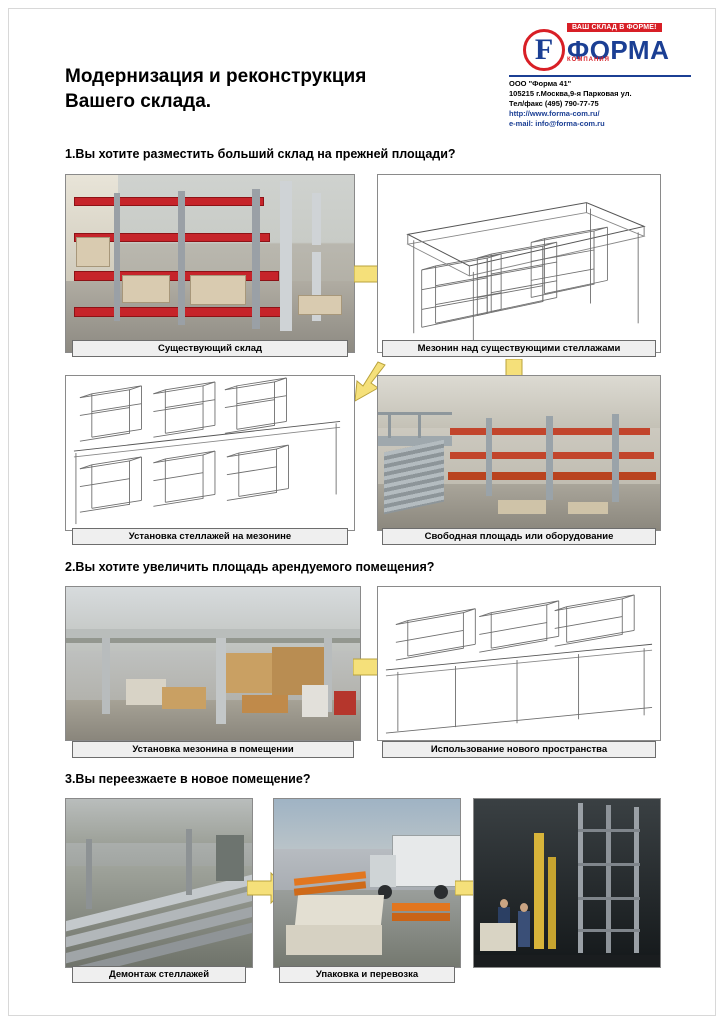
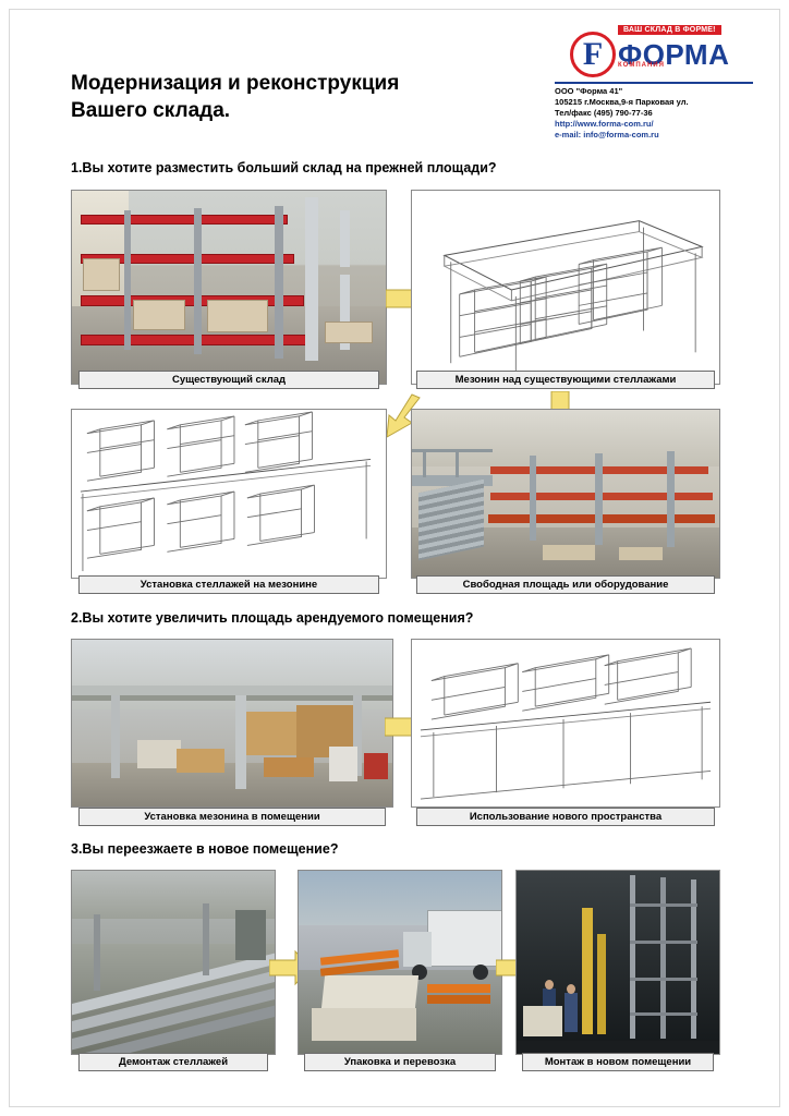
  Модернизация и реконструкция
  Вашего склада.
  F
  ФОРМА
  ООО "Форма 41"
  105215 г.Москва,9-я Парковая ул.
- Тел/факс (495) 790-77-75
+ Тел/факс (495) 790-77-36
  http://www.forma-com.ru/
  e-mail: info@forma-com.ru
  1.Вы хотите разместить больший склад на прежней площади?
  Существующий склад
  Мезонин над существующими стеллажами
  Установка стеллажей на мезонине
  Свободная площадь или оборудование
  2.Вы хотите увеличить площадь арендуемого помещения?
  Установка мезонина в помещении
  Использование нового пространства
  3.Вы переезжаете в новое помещение?
  Демонтаж стеллажей
  Упаковка и перевозка
+ Монтаж в новом помещении
